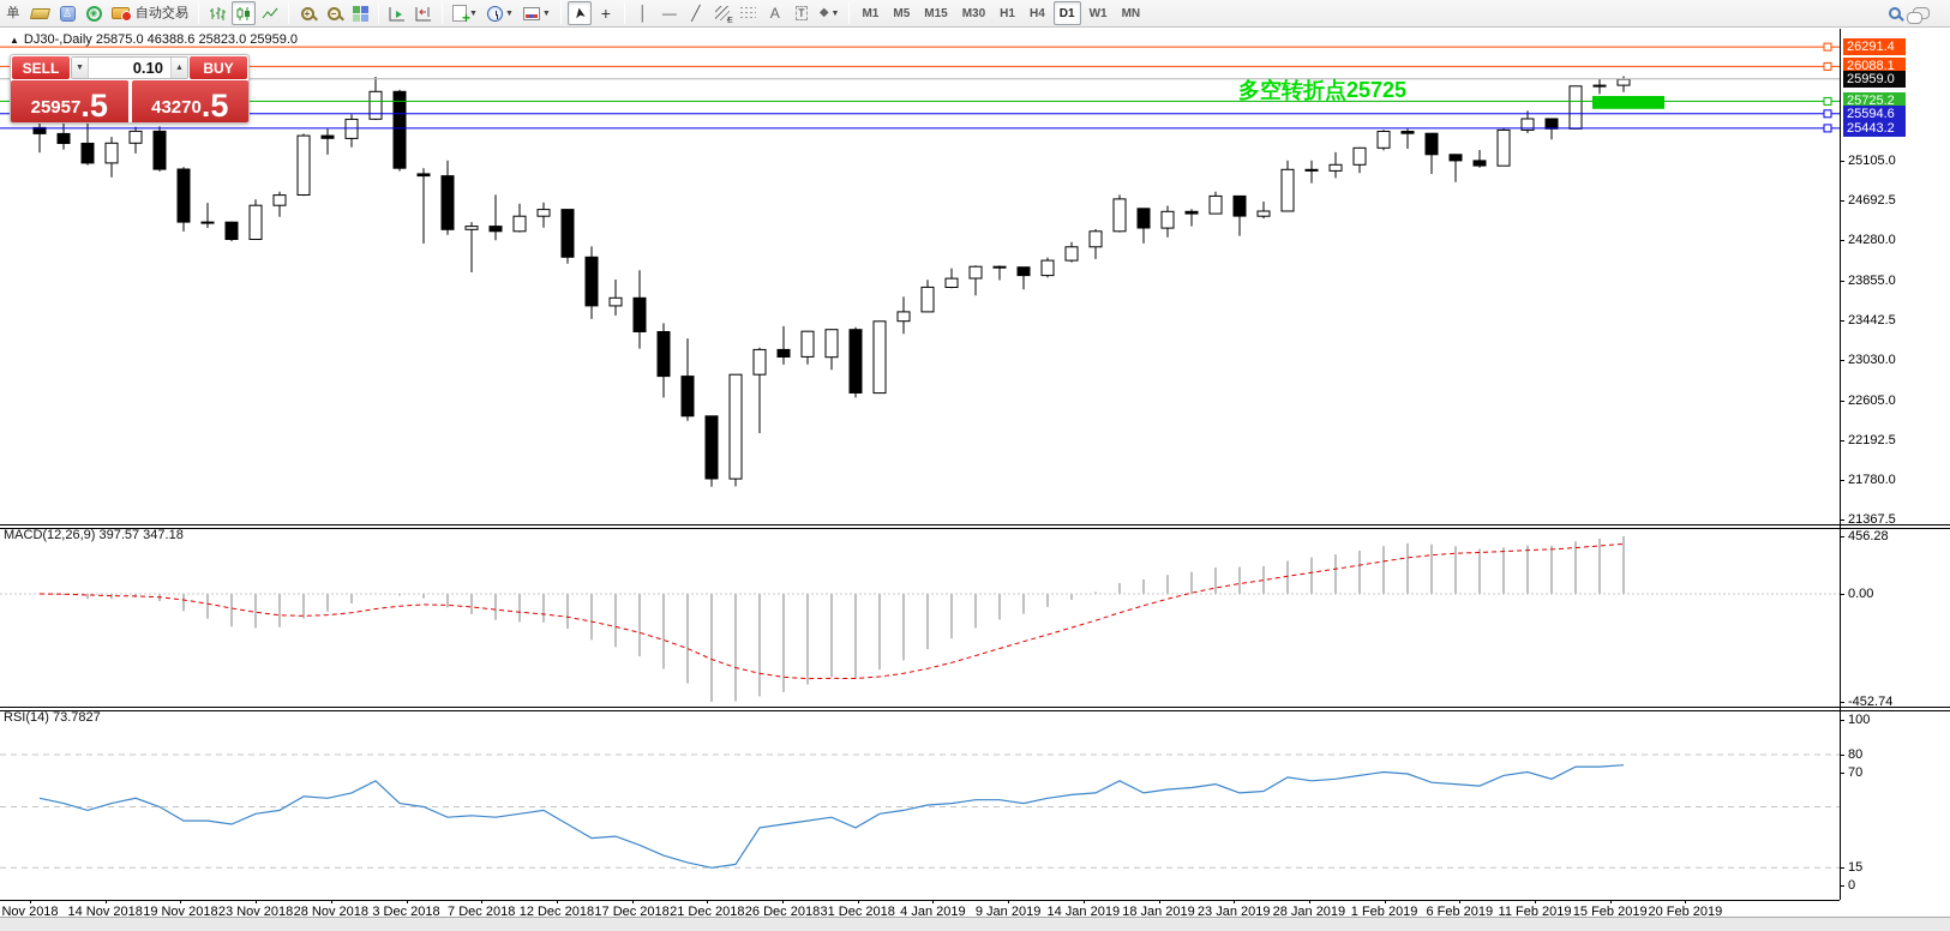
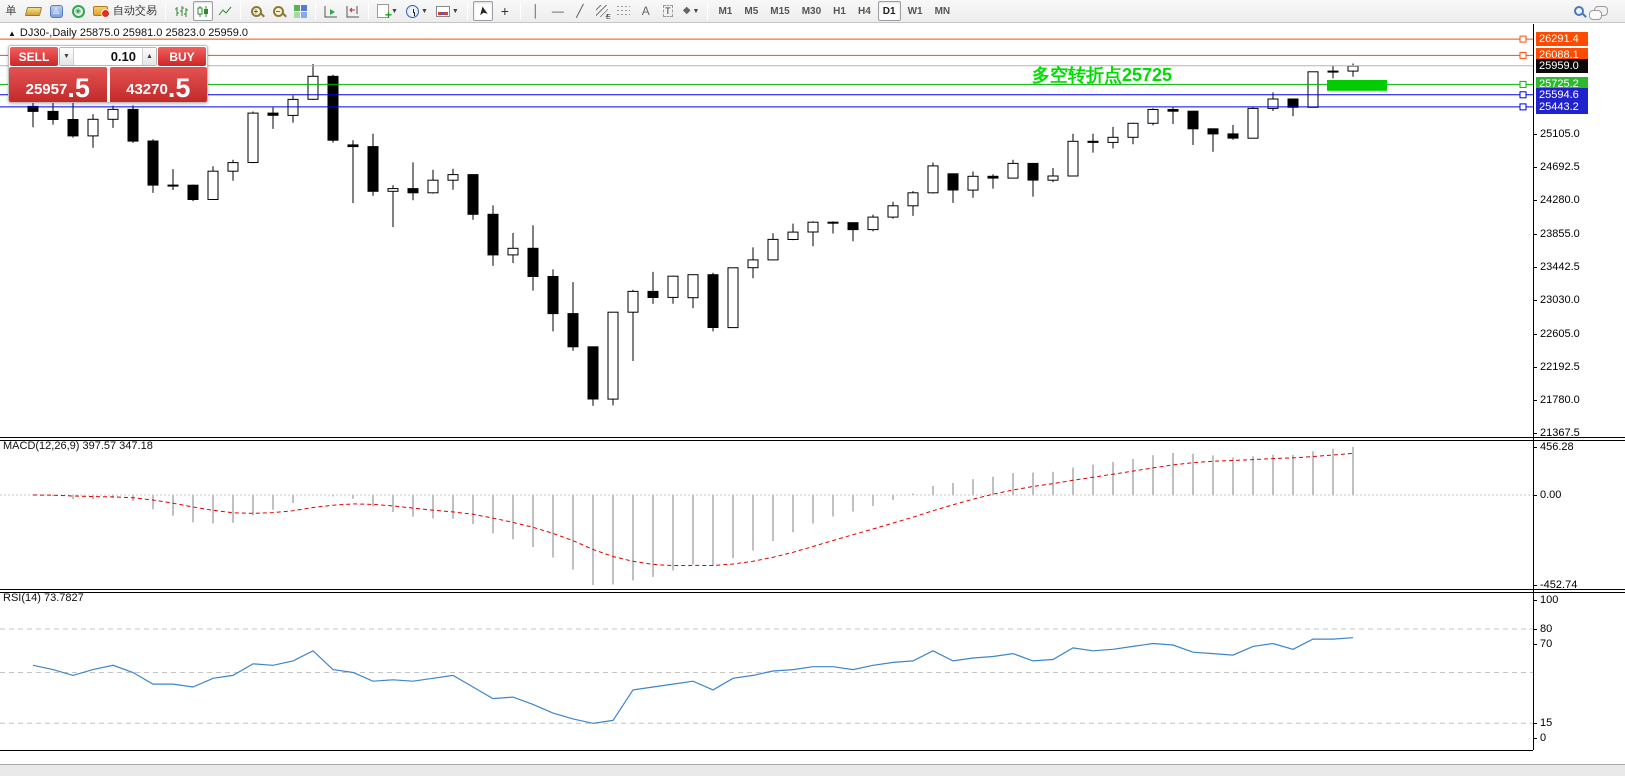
  单
  ♙
  自动交易
  +
  −
  +
  +
  │
  —
  ╱
  A
  T
  ◆
  M1
  M5
  M15
  M30
  H1
  H4
  D1
  W1
  MN
- ▲ DJ30-,Daily 25875.0 46388.6 25823.0 25959.0
+ ▲ DJ30-,Daily 25875.0 25981.0 25823.0 25959.0
  多空转折点25725
  MACD(12,26,9) 397.57 347.18
  RSI(14) 73.7827
  25105.0
  24692.5
  24280.0
  23855.0
  23442.5
  23030.0
  22605.0
  22192.5
  21780.0
  21367.5
  26291.4
  26088.1
  25959.0
  25725.2
  25594.6
  25443.2
  456.28
  0.00
  -452.74
  100
  80
  70
  15
  0
- Nov 2018
- 14 Nov 2018
- 19 Nov 2018
- 23 Nov 2018
- 28 Nov 2018
- 3 Dec 2018
- 7 Dec 2018
- 12 Dec 2018
- 17 Dec 2018
- 21 Dec 2018
- 26 Dec 2018
- 31 Dec 2018
- 4 Jan 2019
- 9 Jan 2019
- 14 Jan 2019
- 18 Jan 2019
- 23 Jan 2019
- 28 Jan 2019
- 1 Feb 2019
- 6 Feb 2019
- 11 Feb 2019
- 15 Feb 2019
- 20 Feb 2019
  SELL
  0.10
  BUY
  25957
  .5
  43270
  .5
